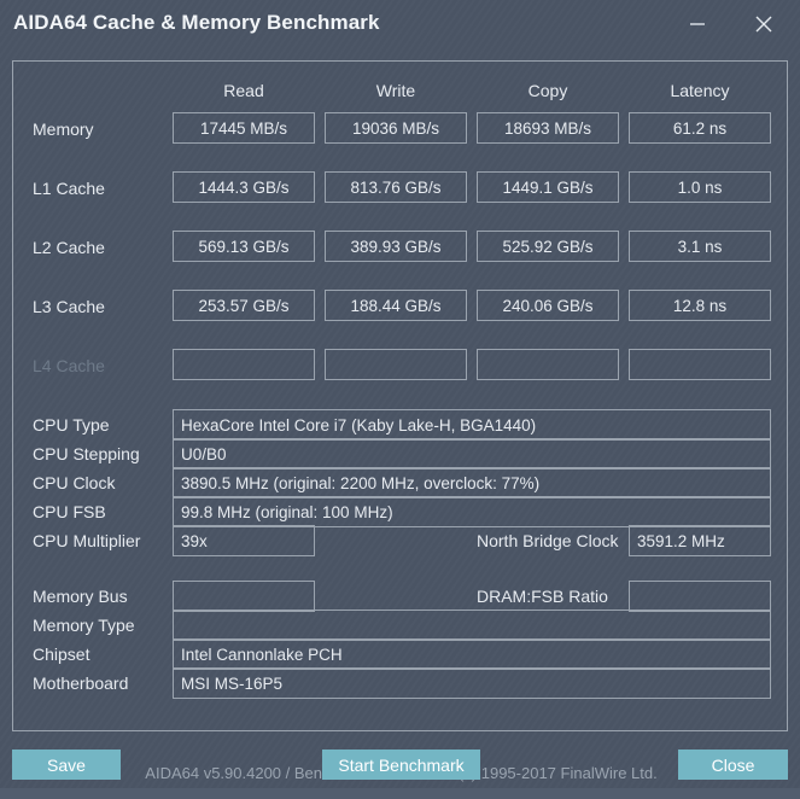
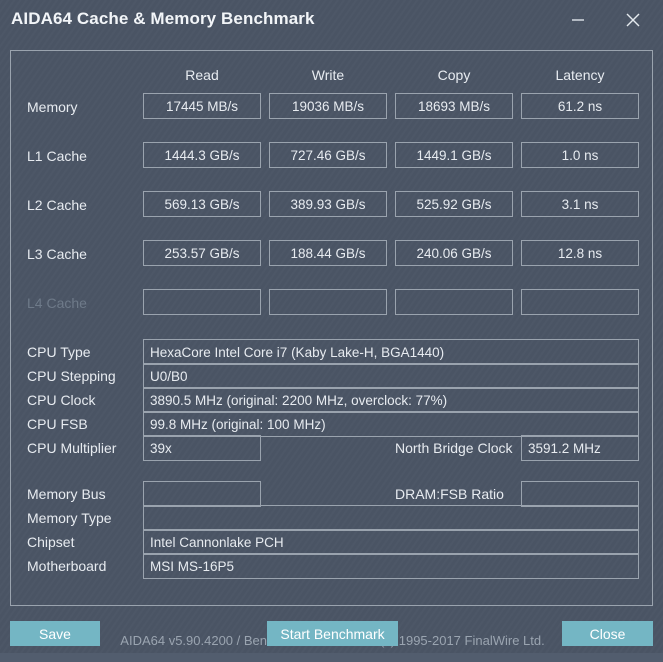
  AIDA64 Cache & Memory Benchmark
  Read
  Write
  Copy
  Latency
  Memory
  17445 MB/s
  19036 MB/s
  18693 MB/s
  61.2 ns
  L1 Cache
  1444.3 GB/s
- 813.76 GB/s
+ 727.46 GB/s
  1449.1 GB/s
  1.0 ns
  L2 Cache
  569.13 GB/s
  389.93 GB/s
  525.92 GB/s
  3.1 ns
  L3 Cache
  253.57 GB/s
  188.44 GB/s
  240.06 GB/s
  12.8 ns
  L4 Cache
  CPU Type
  HexaCore Intel Core i7 (Kaby Lake-H, BGA1440)
  CPU Stepping
  U0/B0
  CPU Clock
  3890.5 MHz (original: 2200 MHz, overclock: 77%)
  CPU FSB
  99.8 MHz (original: 100 MHz)
  CPU Multiplier
  39x
  North Bridge Clock
  3591.2 MHz
  Memory Bus
  DRAM:FSB Ratio
  Memory Type
  Chipset
  Intel Cannonlake PCH
  Motherboard
  MSI MS-16P5
  Save
  Start Benchmark
  Close
